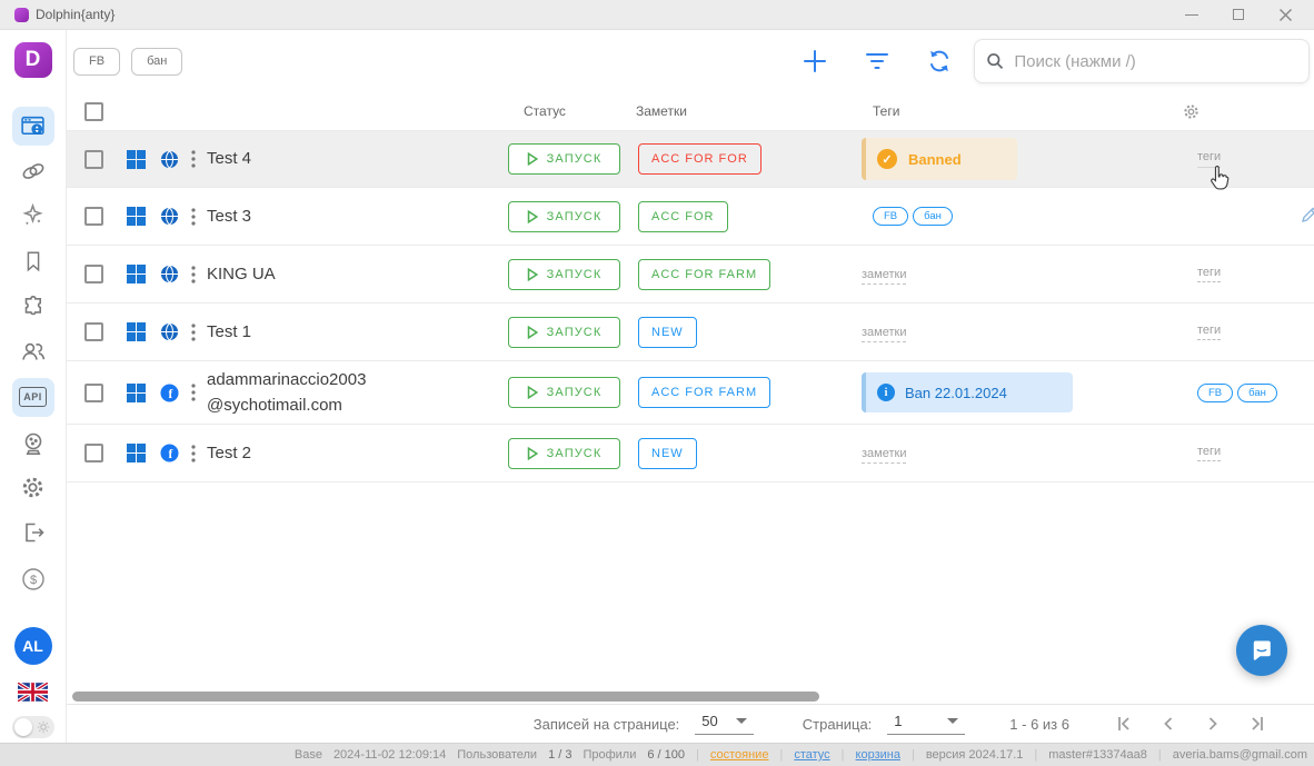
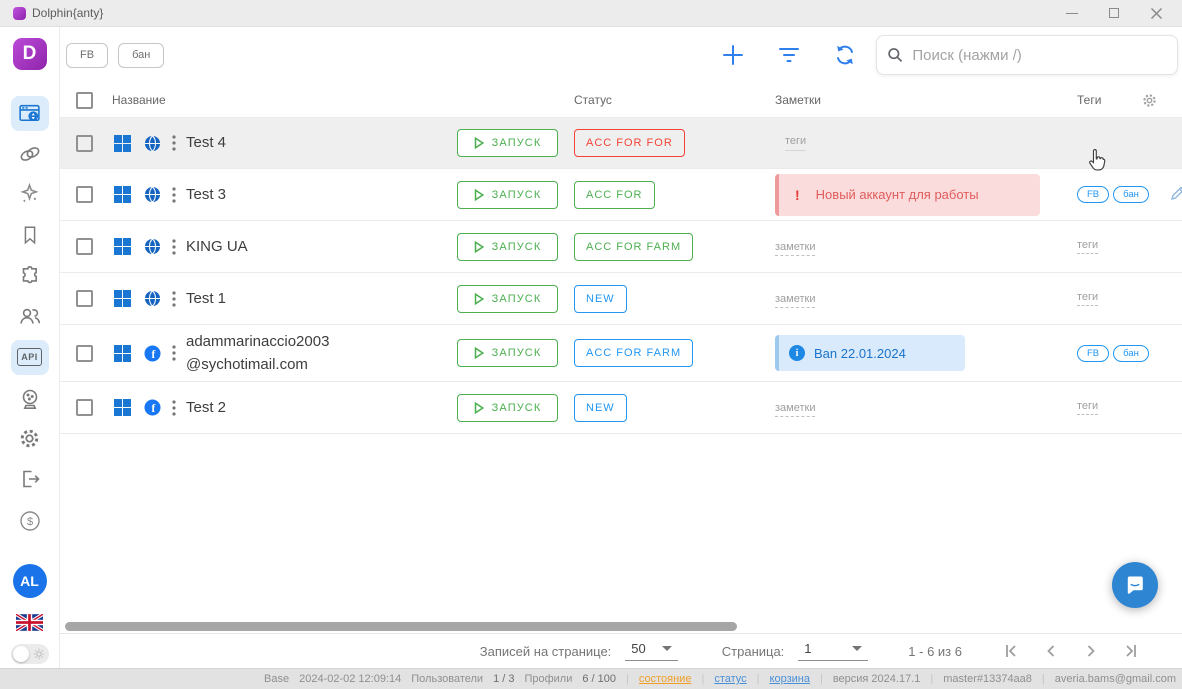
  Dolphin{anty}
  D
  API
  $
  AL
  FB
  бан
  Поиск (нажми /)
+ Название
  Статус
  Заметки
  Теги
  Test 4
  ЗАПУСК
  ACC FOR FOR
- ✓
- Banned
  теги
  Test 3
  ЗАПУСК
  ACC FOR
+ !
+ Новый аккаунт для работы
  FB
  бан
  KING UA
  ЗАПУСК
  ACC FOR FARM
  заметки
  теги
  Test 1
  ЗАПУСК
  NEW
  заметки
  теги
  f
  adammarinaccio2003@sychotimail.com
  ЗАПУСК
  ACC FOR FARM
  i
  Ban 22.01.2024
  FB
  бан
  f
  Test 2
  ЗАПУСК
  NEW
  заметки
  теги
  Записей на странице:
  50
  Страница:
  1
  1 - 6 из 6
  Base
- 2024-11-02 12:09:14
+ 2024-02-02 12:09:14
  Пользователи
  1 / 3
  Профили
  6 / 100
  |
  состояние
  статус
  корзина
  |
  версия 2024.17.1
  master#13374aa8
  averia.bams@gmail.com
